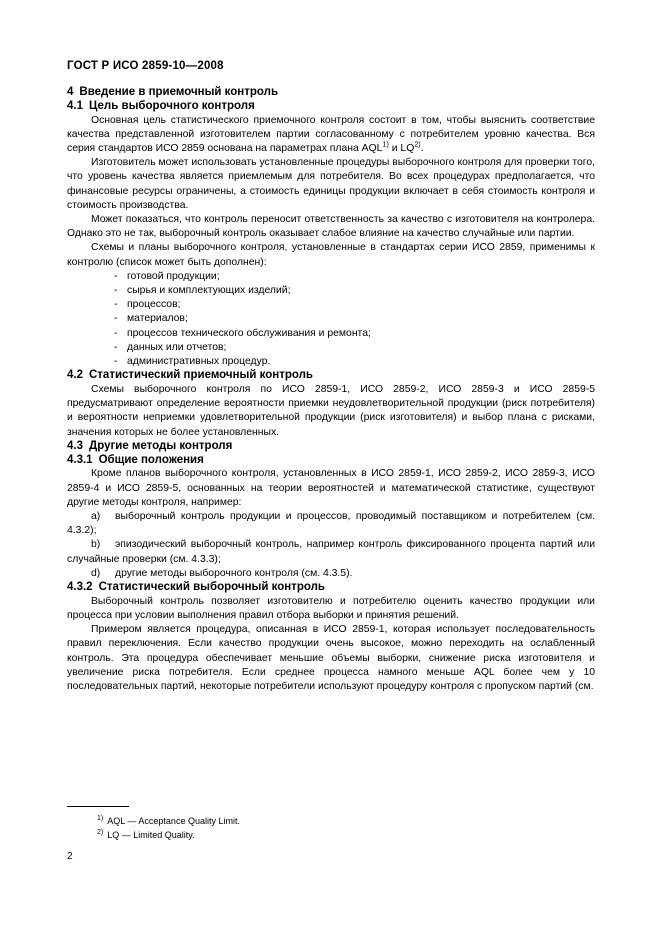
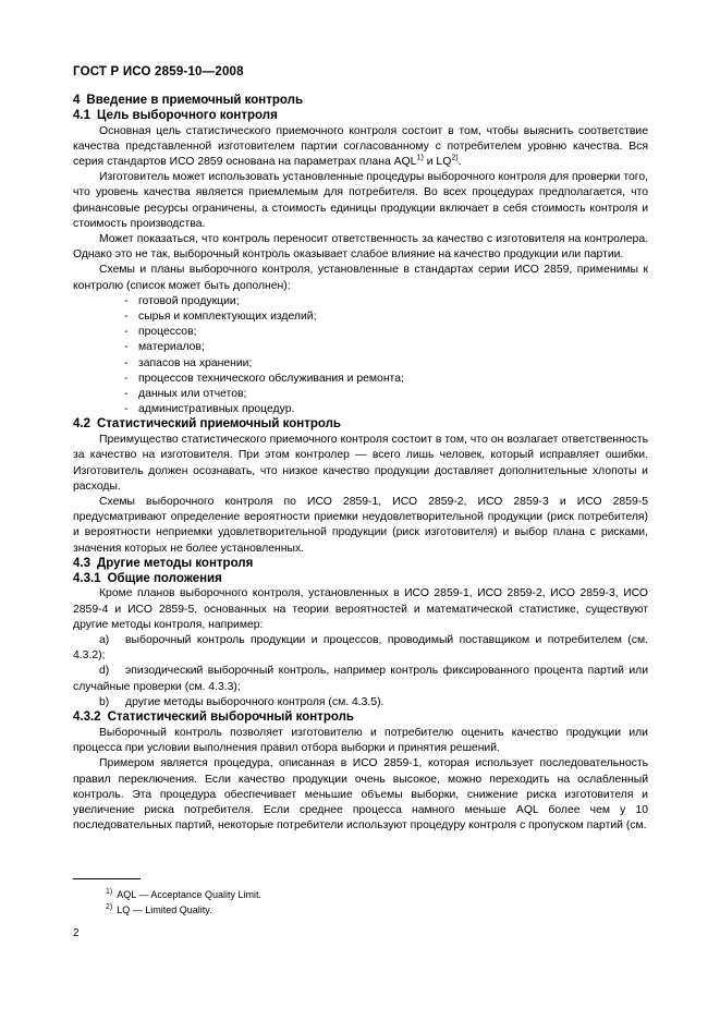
  ГОСТ Р ИСО 2859-10—2008
  4 Введение в приемочный контроль
  4.1 Цель выборочного контроля
  Основная цель статистического приемочного контроля состоит в том, чтобы выяснить соответствие качества представленной изготовителем партии согласованному с потребителем уровню качества. Вся серия стандартов ИСО 2859 основана на параметрах плана AQL1) и LQ2).
  Изготовитель может использовать установленные процедуры выборочного контроля для проверки того, что уровень качества является приемлемым для потребителя. Во всех процедурах предполагается, что финансовые ресурсы ограничены, а стоимость единицы продукции включает в себя стоимость контроля и стоимость производства.
- Может показаться, что контроль переносит ответственность за качество с изготовителя на контролера. Однако это не так, выборочный контроль оказывает слабое влияние на качество случайные или партии.
+ Может показаться, что контроль переносит ответственность за качество с изготовителя на контролера. Однако это не так, выборочный контроль оказывает слабое влияние на качество продукции или партии.
  Схемы и планы выборочного контроля, установленные в стандартах серии ИСО 2859, применимы к контролю (список может быть дополнен):
  - готовой продукции;
  - сырья и комплектующих изделий;
  - процессов;
  - материалов;
+ - запасов на хранении;
  - процессов технического обслуживания и ремонта;
  - данных или отчетов;
  - административных процедур.
  4.2 Статистический приемочный контроль
+ Преимущество статистического приемочного контроля состоит в том, что он возлагает ответственность за качество на изготовителя. При этом контролер — всего лишь человек, который исправляет ошибки. Изготовитель должен осознавать, что низкое качество продукции доставляет дополнительные хлопоты и расходы.
  Схемы выборочного контроля по ИСО 2859-1, ИСО 2859-2, ИСО 2859-3 и ИСО 2859-5 предусматривают определение вероятности приемки неудовлетворительной продукции (риск потребителя) и вероятности неприемки удовлетворительной продукции (риск изготовителя) и выбор плана с рисками, значения которых не более установленных.
  4.3 Другие методы контроля
  4.3.1 Общие положения
  Кроме планов выборочного контроля, установленных в ИСО 2859-1, ИСО 2859-2, ИСО 2859-3, ИСО 2859-4 и ИСО 2859-5, основанных на теории вероятностей и математической статистике, существуют другие методы контроля, например:
  a) выборочный контроль продукции и процессов, проводимый поставщиком и потребителем (см. 4.3.2);
- b) эпизодический выборочный контроль, например контроль фиксированного процента партий или случайные проверки (см. 4.3.3);
+ d) эпизодический выборочный контроль, например контроль фиксированного процента партий или случайные проверки (см. 4.3.3);
- d) другие методы выборочного контроля (см. 4.3.5).
+ b) другие методы выборочного контроля (см. 4.3.5).
  4.3.2 Статистический выборочный контроль
  Выборочный контроль позволяет изготовителю и потребителю оценить качество продукции или процесса при условии выполнения правил отбора выборки и принятия решений.
  Примером является процедура, описанная в ИСО 2859-1, которая использует последовательность правил переключения. Если качество продукции очень высокое, можно переходить на ослабленный контроль. Эта процедура обеспечивает меньшие объемы выборки, снижение риска изготовителя и увеличение риска потребителя. Если среднее процесса намного меньше AQL более чем у 10 последовательных партий, некоторые потребители используют процедуру контроля с пропуском партий (см.
  AQL — Acceptance Quality Limit.
  LQ — Limited Quality.
  2
